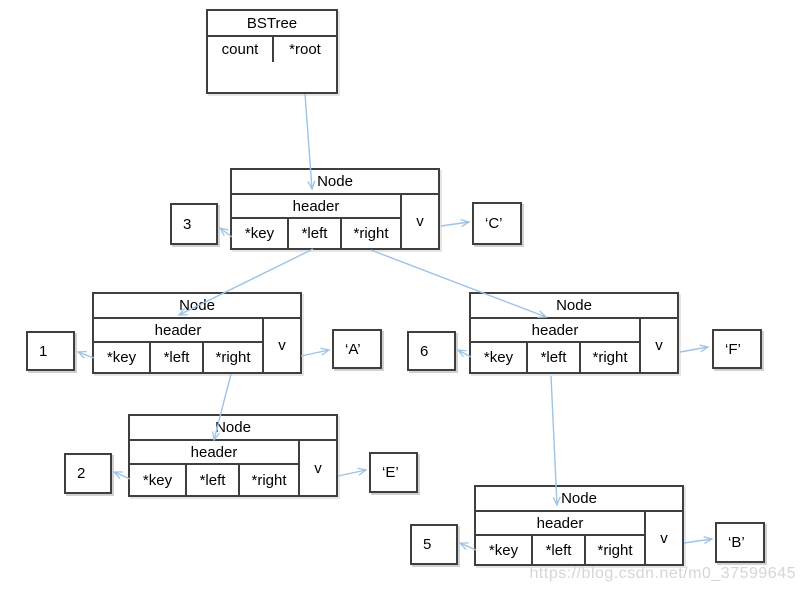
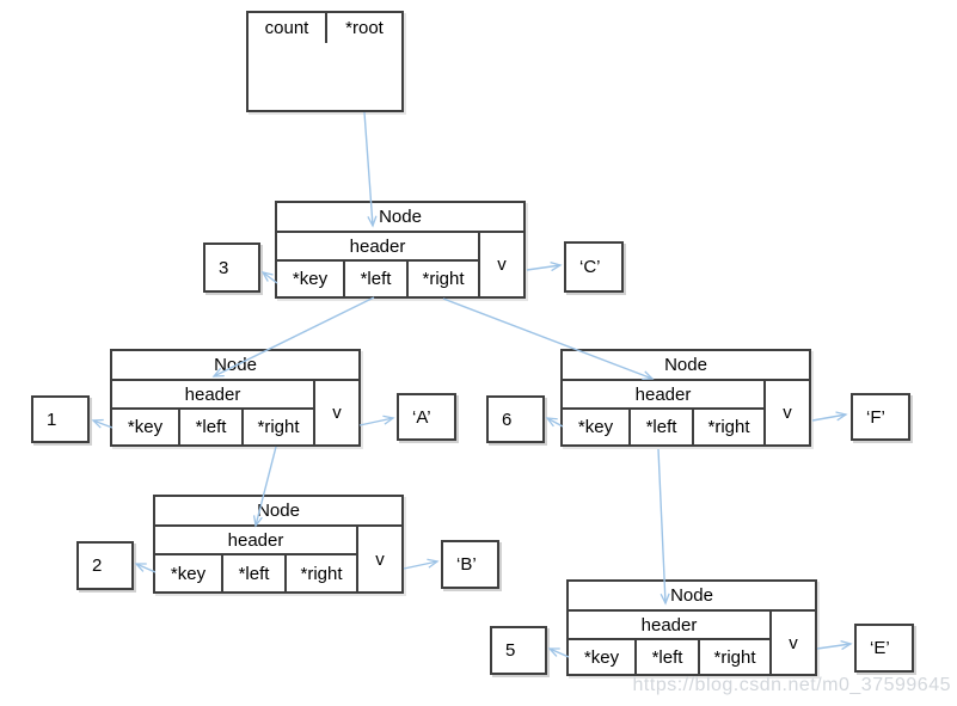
- BSTree
  count
  *root
  Node
  header
  *key
  *left
  *right
  v
  3
  ‘C’
  Node
  header
  *key
  *left
  *right
  v
  1
  ‘A’
  Node
  header
  *key
  *left
  *right
  v
  6
  ‘F’
  Node
  header
  *key
  *left
  *right
  v
  2
- ‘E’
+ ‘B’
  Node
  header
  *key
  *left
  *right
  v
  5
- ‘B’
+ ‘E’
  https://blog.csdn.net/m0_37599645
